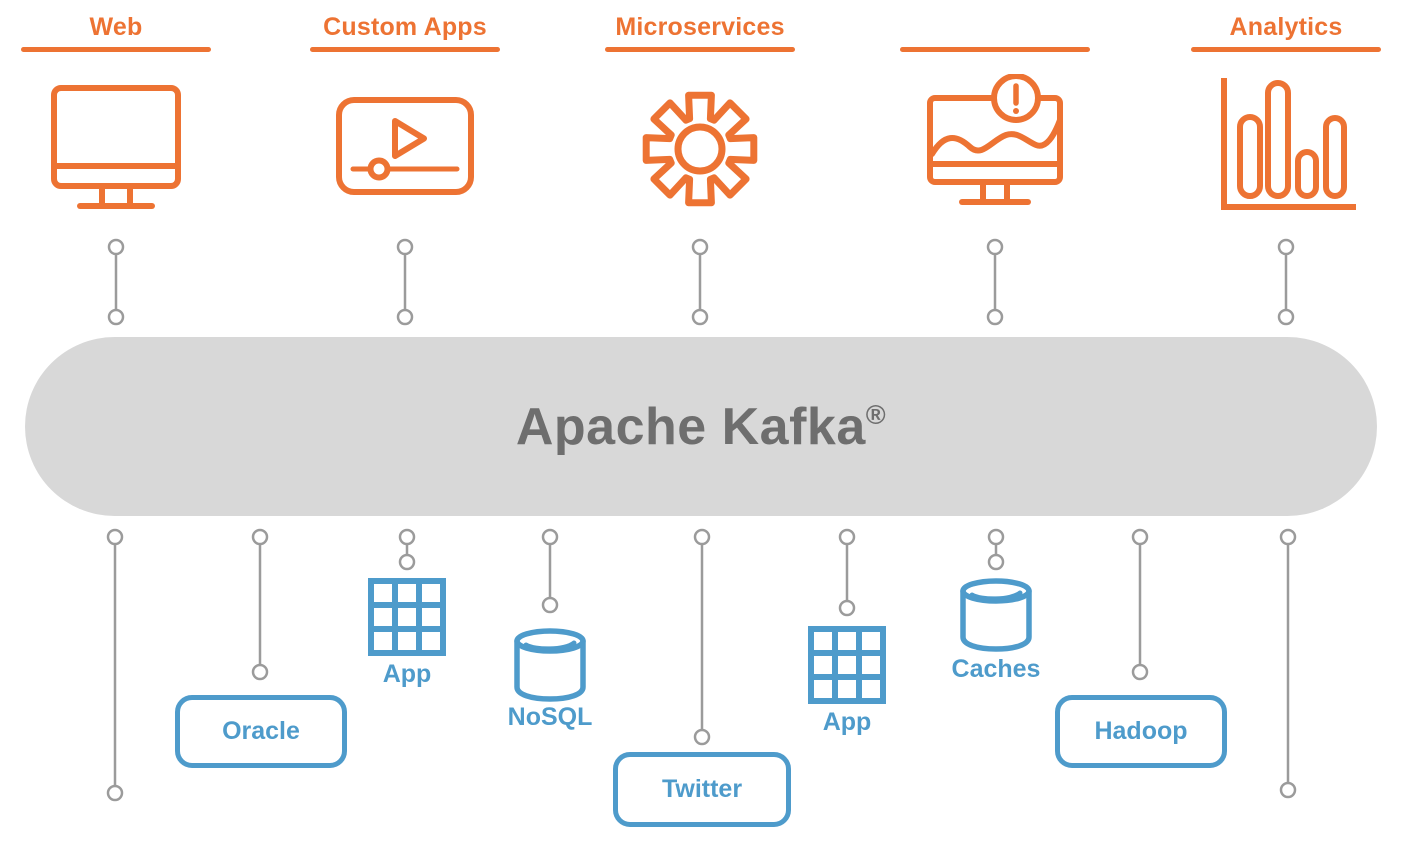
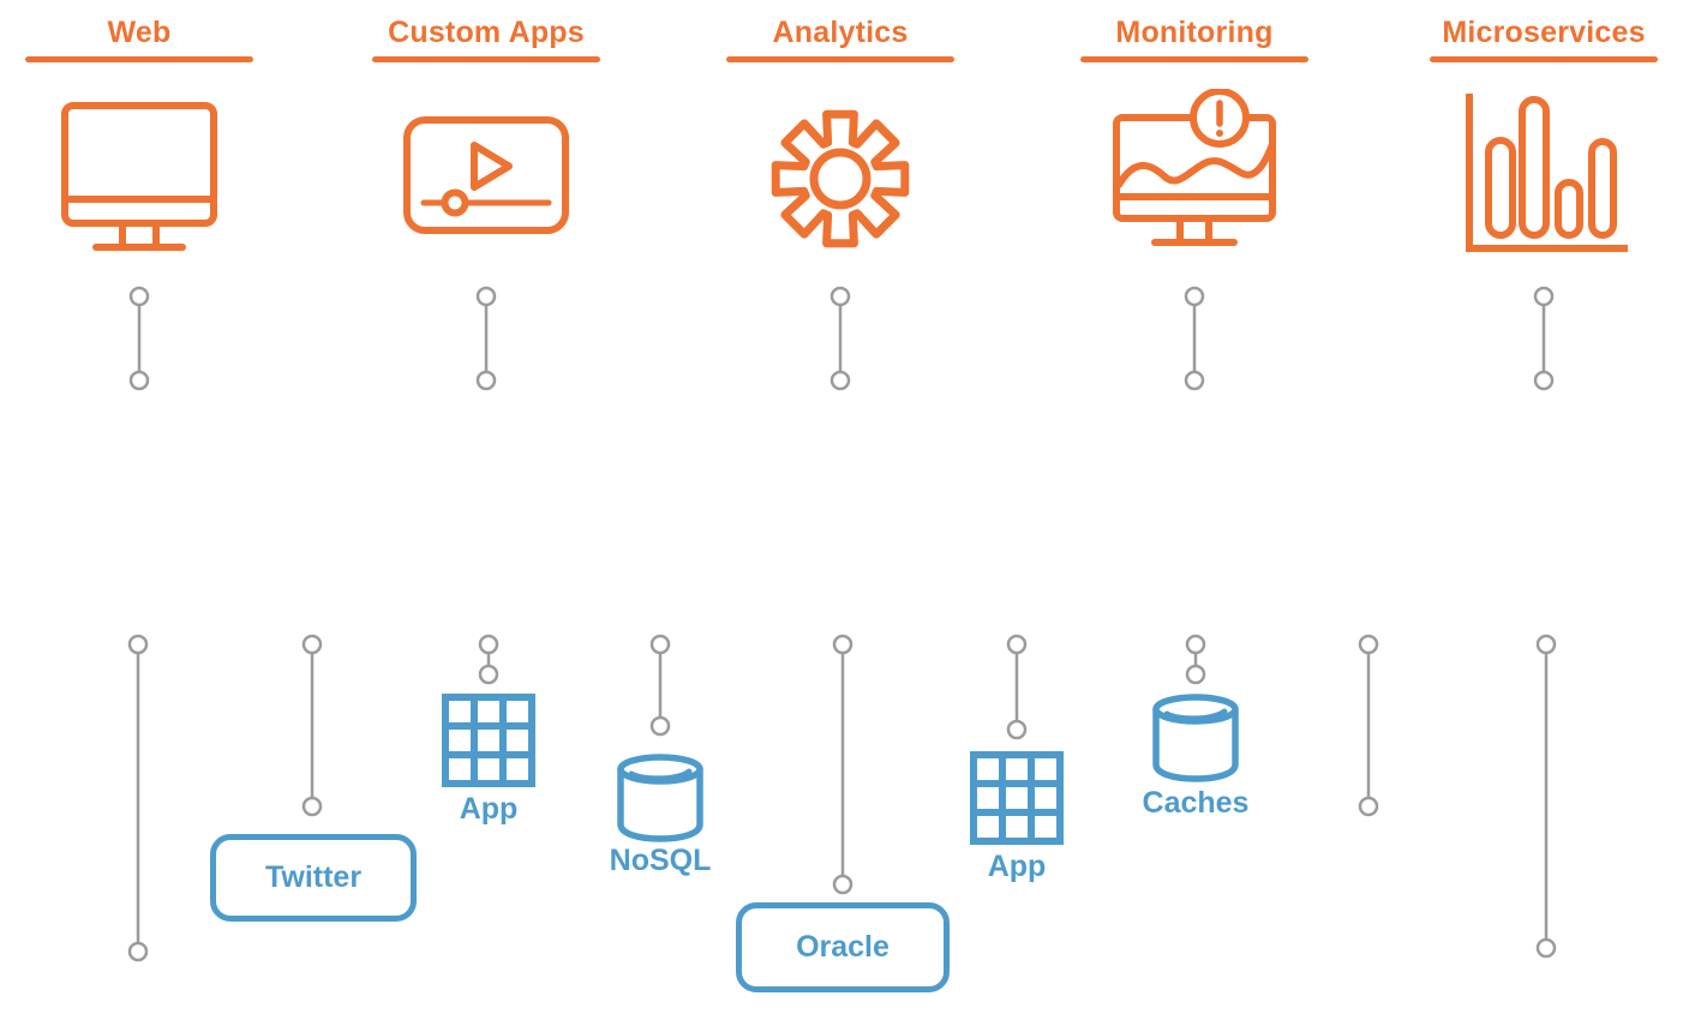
  Web
  Custom Apps
- Microservices
+ Analytics
+ Monitoring
- Analytics
+ Microservices
- Apache Kafka®
- Oracle
+ Twitter
  App
  NoSQL
- Twitter
+ Oracle
  App
  Caches
- Hadoop
